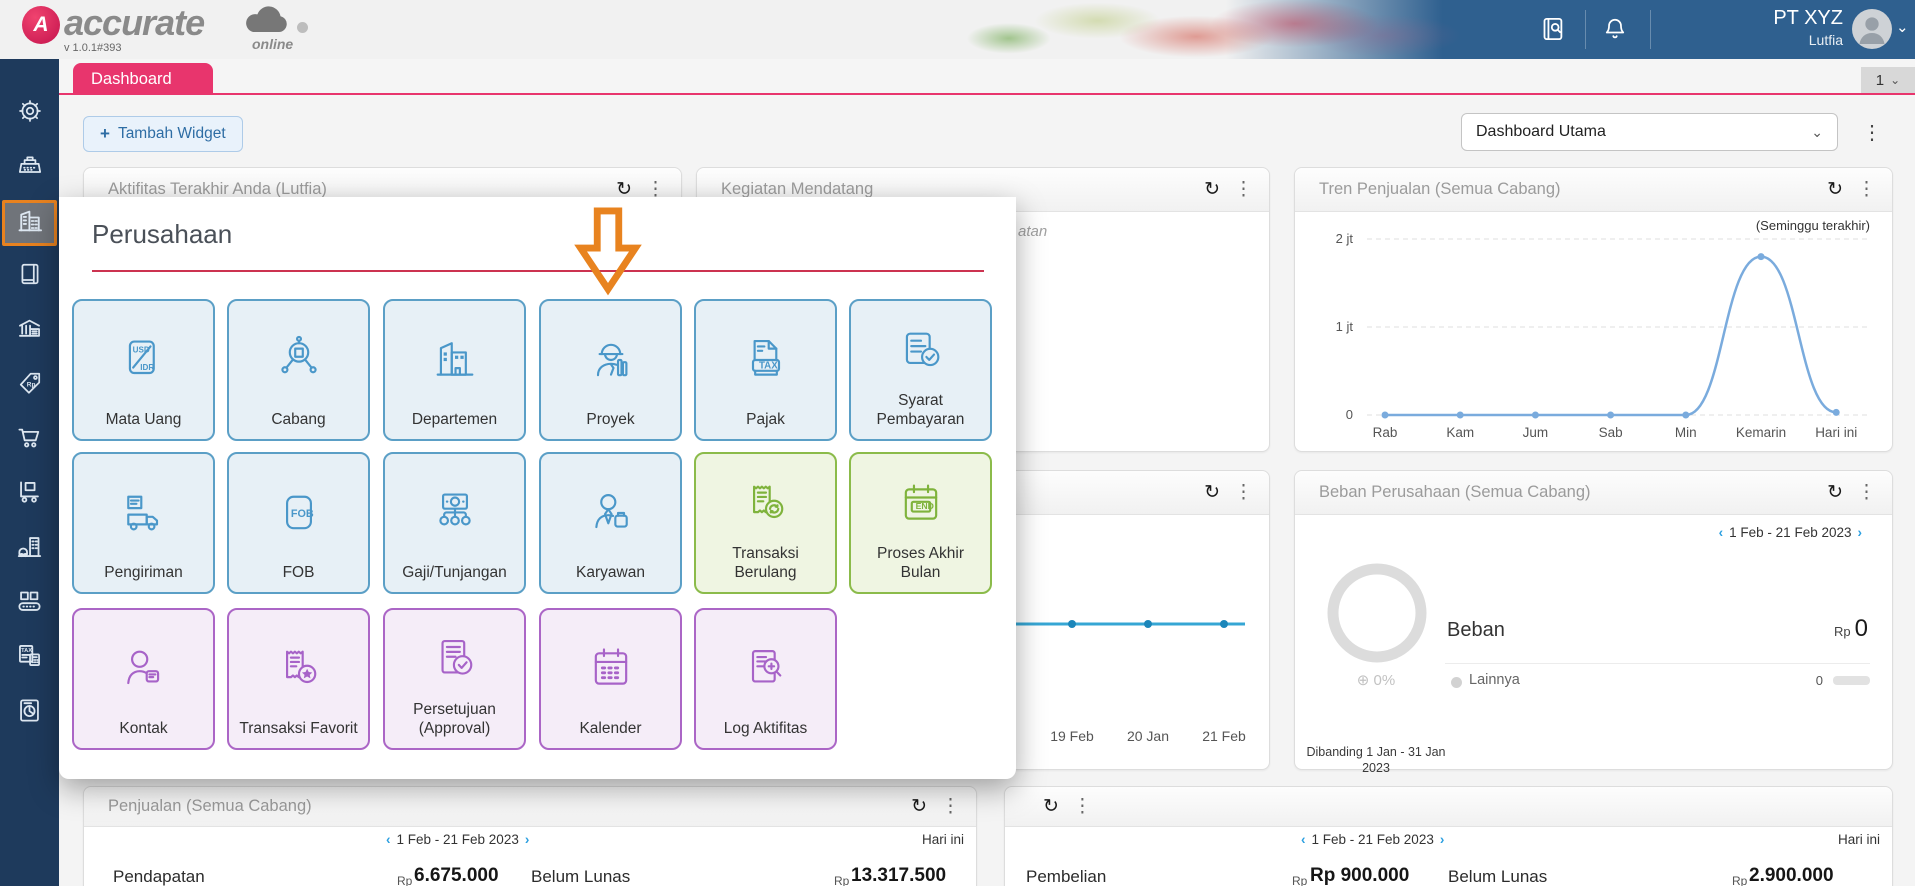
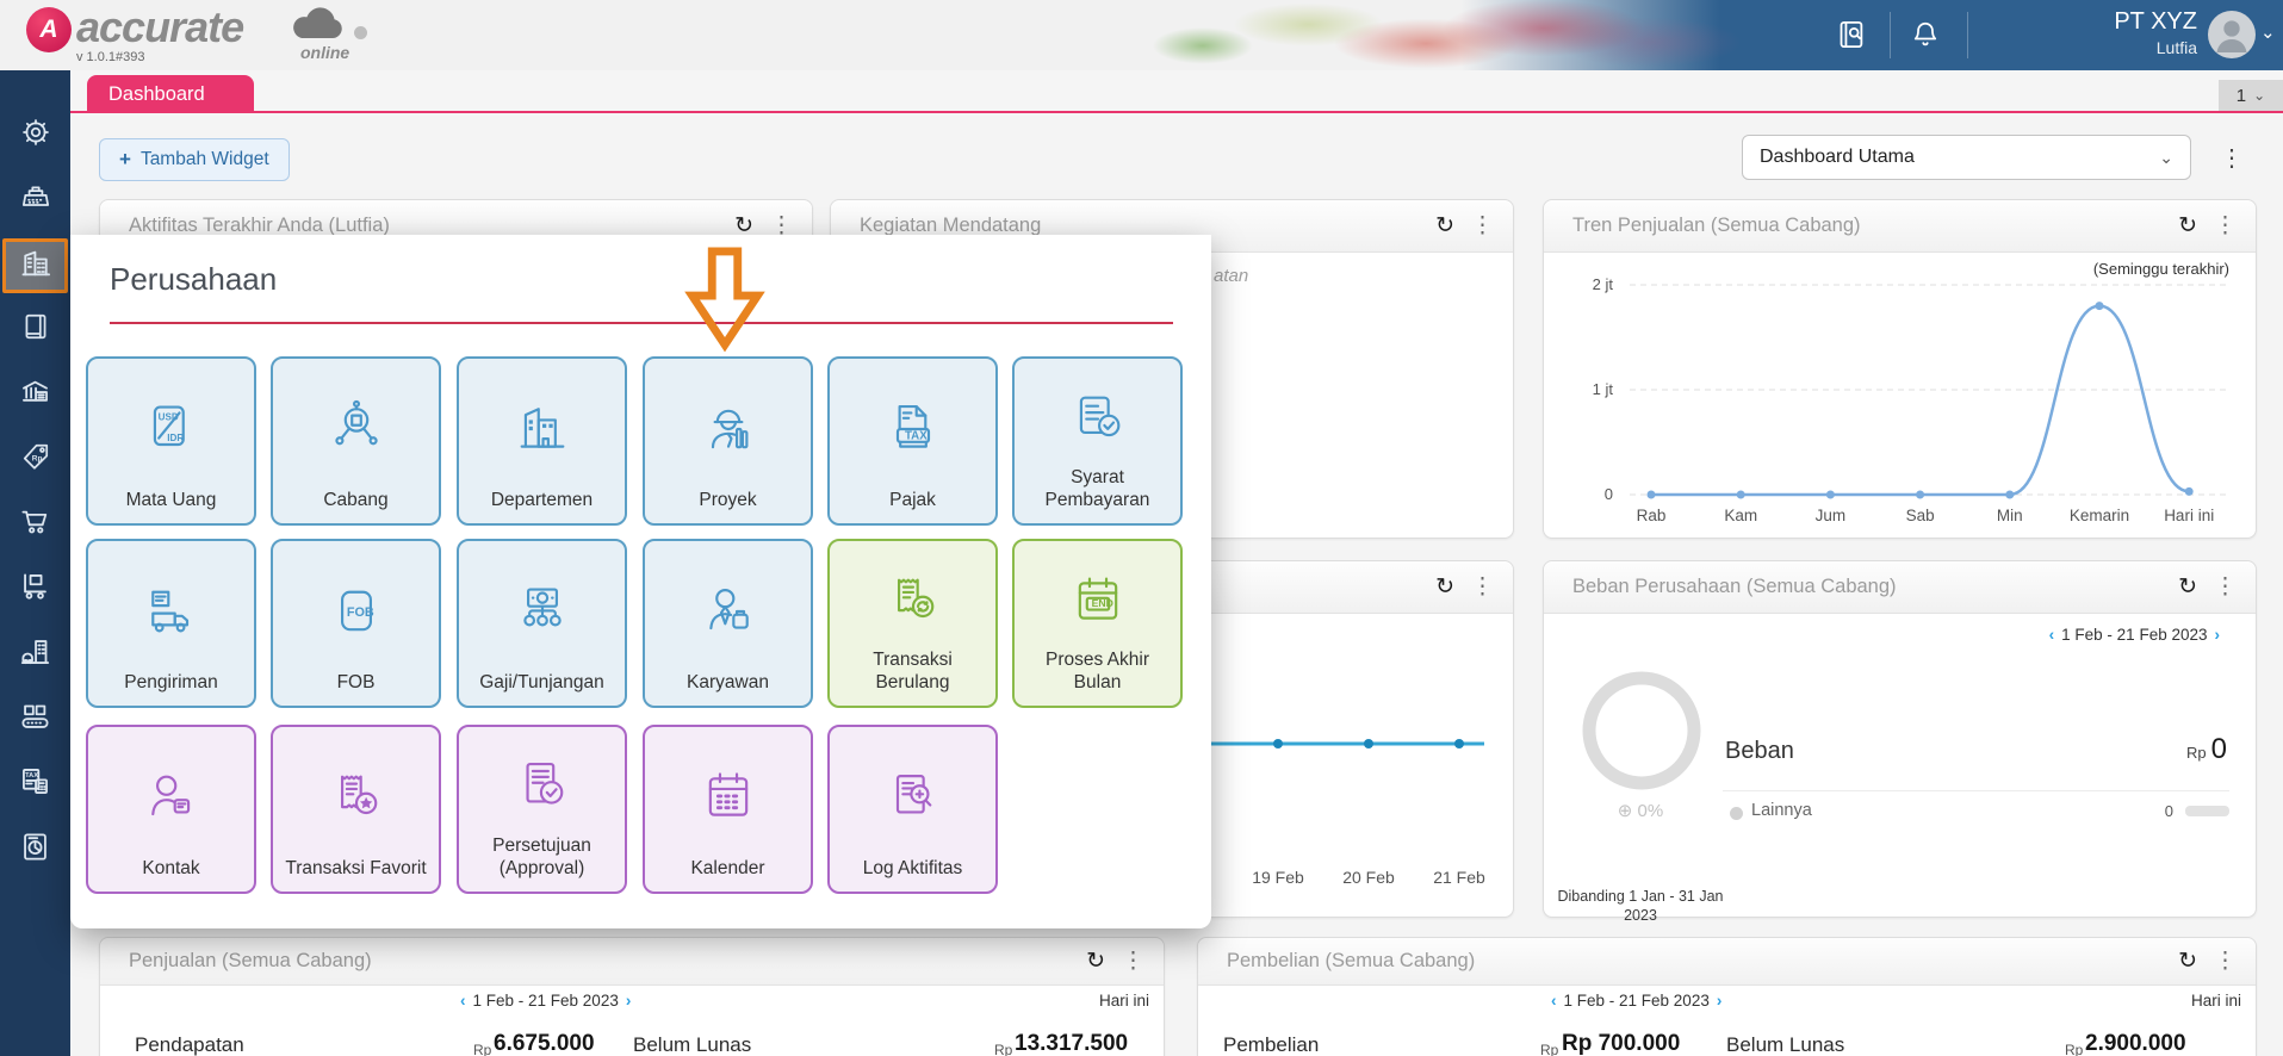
  A
  accurate
  online
  v 1.0.1#393
  PT XYZ
  Lutfia
  ⌄
  Dashboard
  1
  ⌄
  +
  Tambah Widget
  Dashboard Utama
  ⌄
  ⋮
  Aktifitas Terakhir Anda (Lutfia)
  ↻
  ⋮
  Kegiatan Mendatang
  ↻
  ⋮
  atan
  Tren Penjualan (Semua Cabang)
  ↻
  ⋮
  (Seminggu terakhir)
  0
  1 jt
  2 jt
  Rab
  Kam
  Jum
  Sab
  Min
  Kemarin
  Hari ini
  ↻
  ⋮
  19 Feb
- 20 Jan
+ 20 Feb
  21 Feb
  Beban Perusahaan (Semua Cabang)
  ↻
  ⋮
  ‹ 1 Feb - 21 Feb 2023 ›
  ⊕ 0%
  Beban
  Rp 0
  Lainnya
  0
  Dibanding 1 Jan - 31 Jan 2023
  Penjualan (Semua Cabang)
  ↻
  ⋮
  ‹ 1 Feb - 21 Feb 2023 ›
  Hari ini
  Pendapatan
  Rp
  6.675.000
  Belum Lunas
  Rp
  13.317.500
+ Pembelian (Semua Cabang)
  ↻
  ⋮
  ‹ 1 Feb - 21 Feb 2023 ›
  Hari ini
  Pembelian
  Rp
- Rp 900.000
+ Rp 700.000
  Belum Lunas
  Rp
  2.900.000
  Perusahaan
  IDR
  Mata Uang
  Cabang
  Departemen
  Proyek
  TAX
  Pajak
  Syarat Pembayaran
  Pengiriman
  FOB
  FOB
  Gaji/Tunjangan
  Karyawan
  Transaksi Berulang
  END
  Proses Akhir Bulan
  Kontak
  Transaksi Favorit
  Persetujuan (Approval)
  Kalender
  Log Aktifitas
